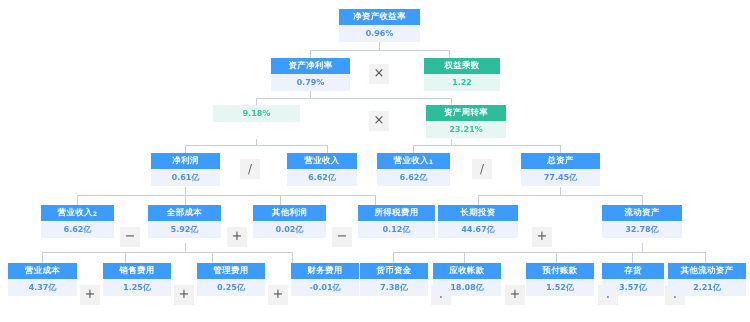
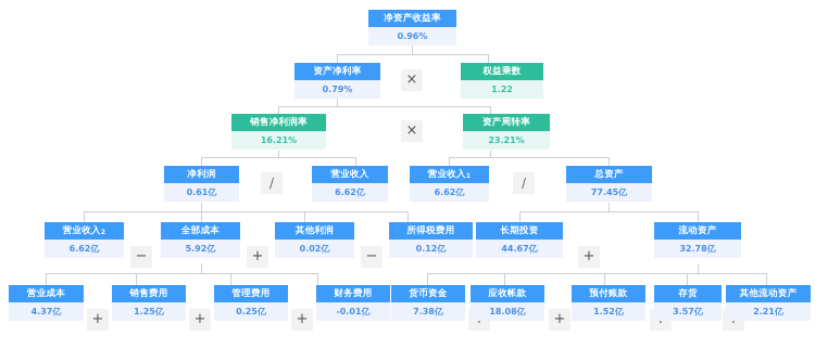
  净资产收益率
  0.96%
  资产净利率
  0.79%
  ×
  权益乘数
  1.22
+ 销售净利润率
- 9.18%
+ 16.21%
  ×
  资产周转率
  23.21%
  净利润
  0.61亿
  /
  营业收入
  6.62亿
  营业收入
  6.62亿
  /
  总资产
  77.45亿
  营业收入
  6.62亿
  −
  全部成本
  5.92亿
  +
  其他利润
  0.02亿
  −
  所得税费用
  0.12亿
  长期投资
  44.67亿
  +
  流动资产
  32.78亿
  营业成本
  4.37亿
  +
  销售费用
  1.25亿
  +
  管理费用
  0.25亿
  +
  财务费用
  -0.01亿
  货币资金
  7.38亿
  应收帐款
  18.08亿
  +
  预付账款
  1.52亿
  存货
  3.57亿
  其他流动资产
  2.21亿
